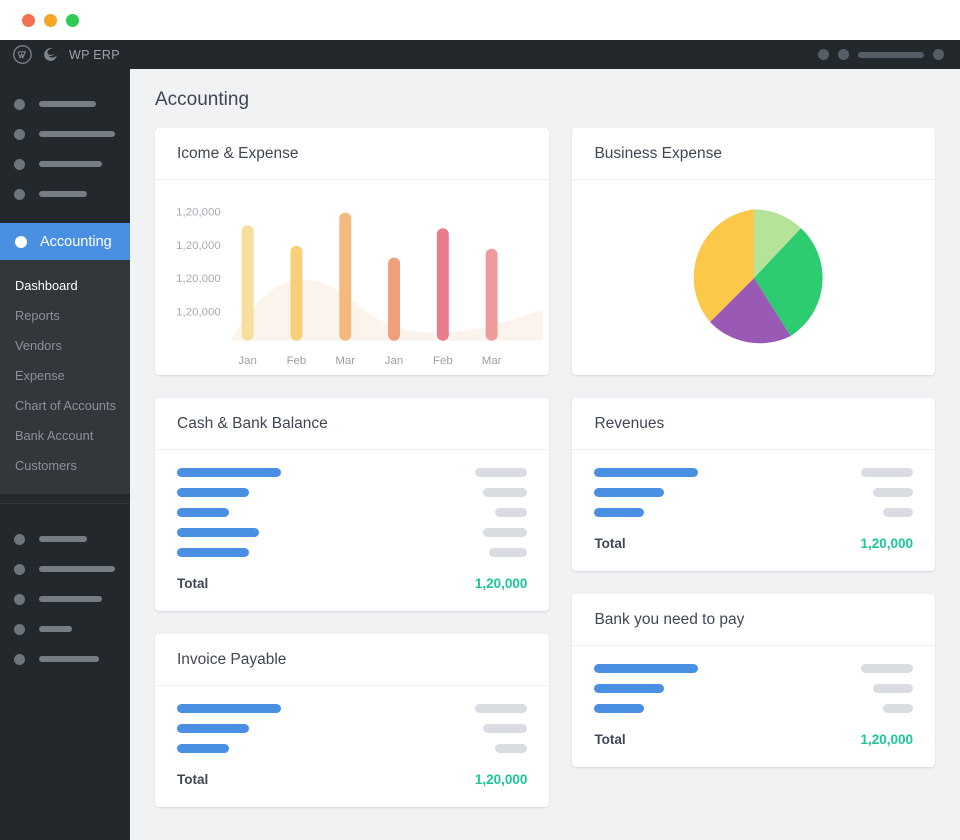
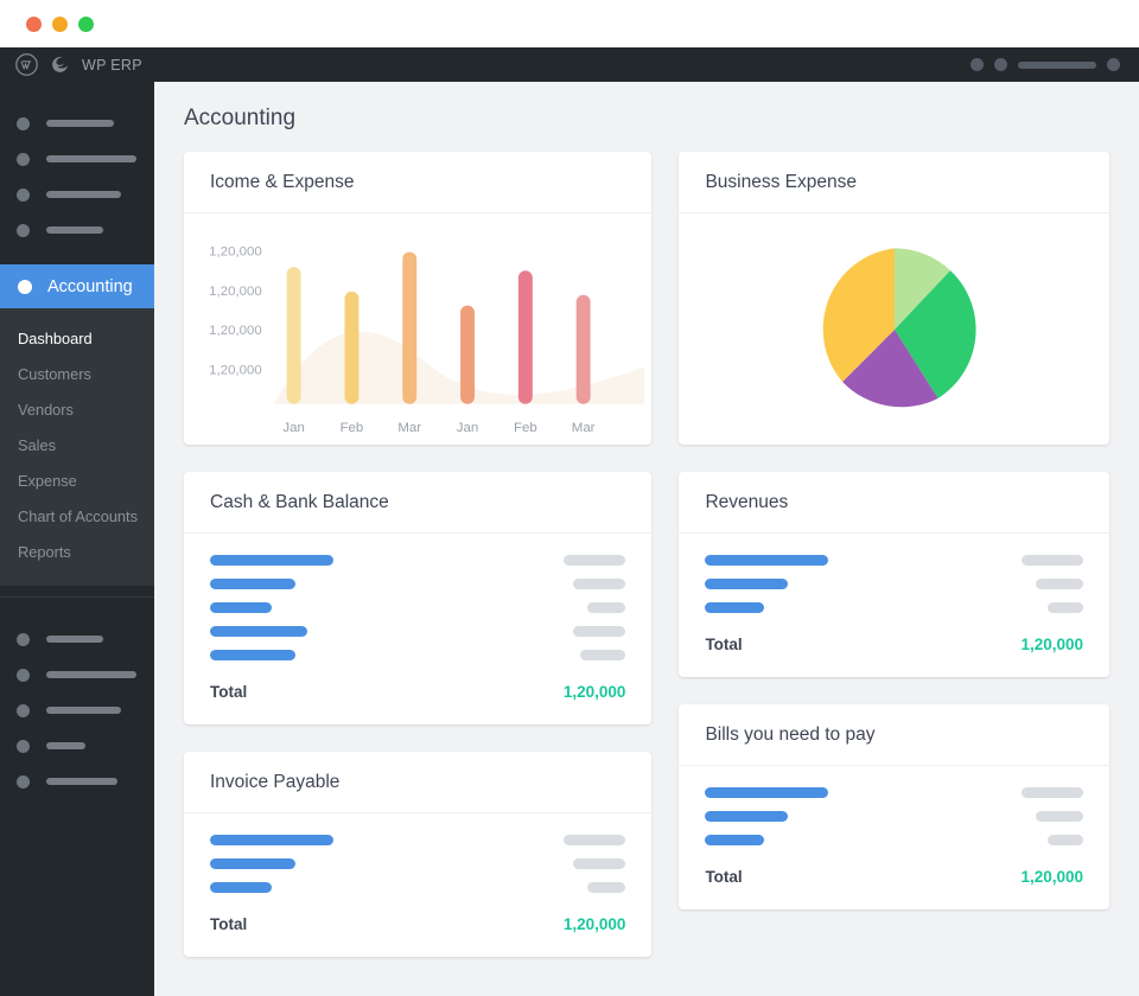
  WP ERP
  Accounting
  Dashboard
- Reports
+ Customers
  Vendors
+ Sales
  Expense
  Chart of Accounts
- Bank Account
- Customers
+ Reports
  Accounting
  Icome & Expense
  1,20,000
  1,20,000
  1,20,000
  1,20,000
  Jan
  Feb
  Mar
  Jan
  Feb
  Mar
  Cash & Bank Balance
  Total
  1,20,000
  Invoice Payable
  Total
  1,20,000
  Business Expense
  Revenues
  Total
  1,20,000
- Bank you need to pay
+ Bills you need to pay
  Total
  1,20,000
